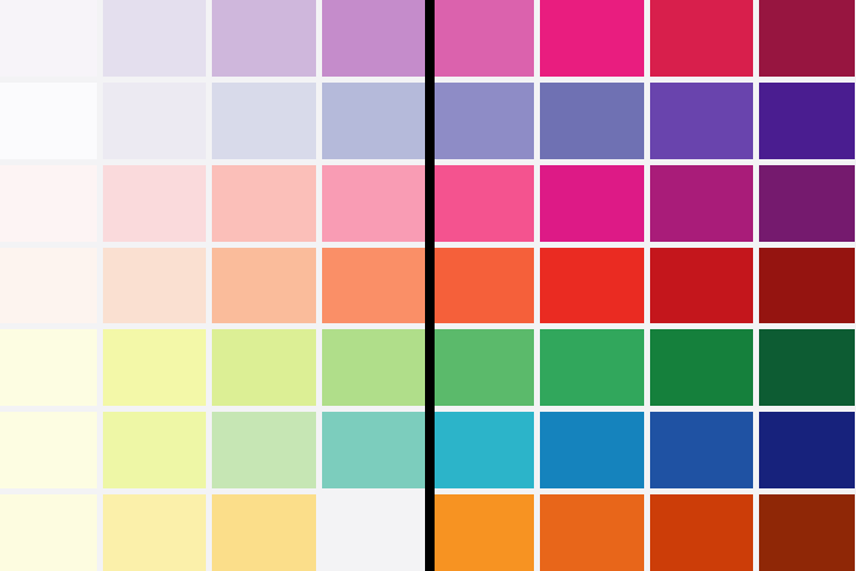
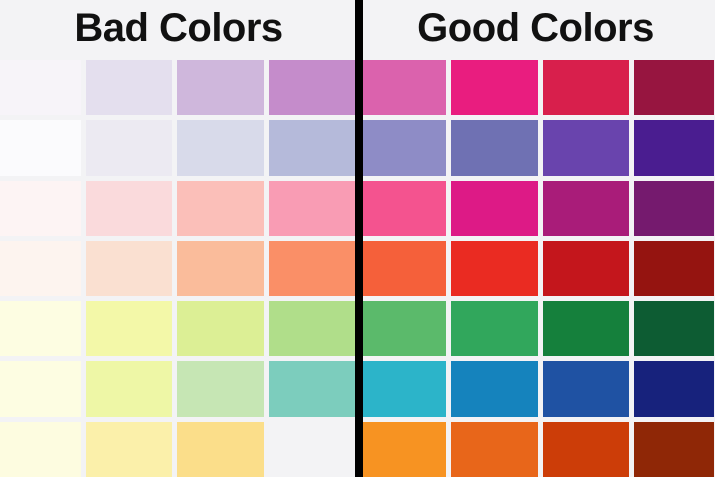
+ Bad Colors
+ Good Colors
